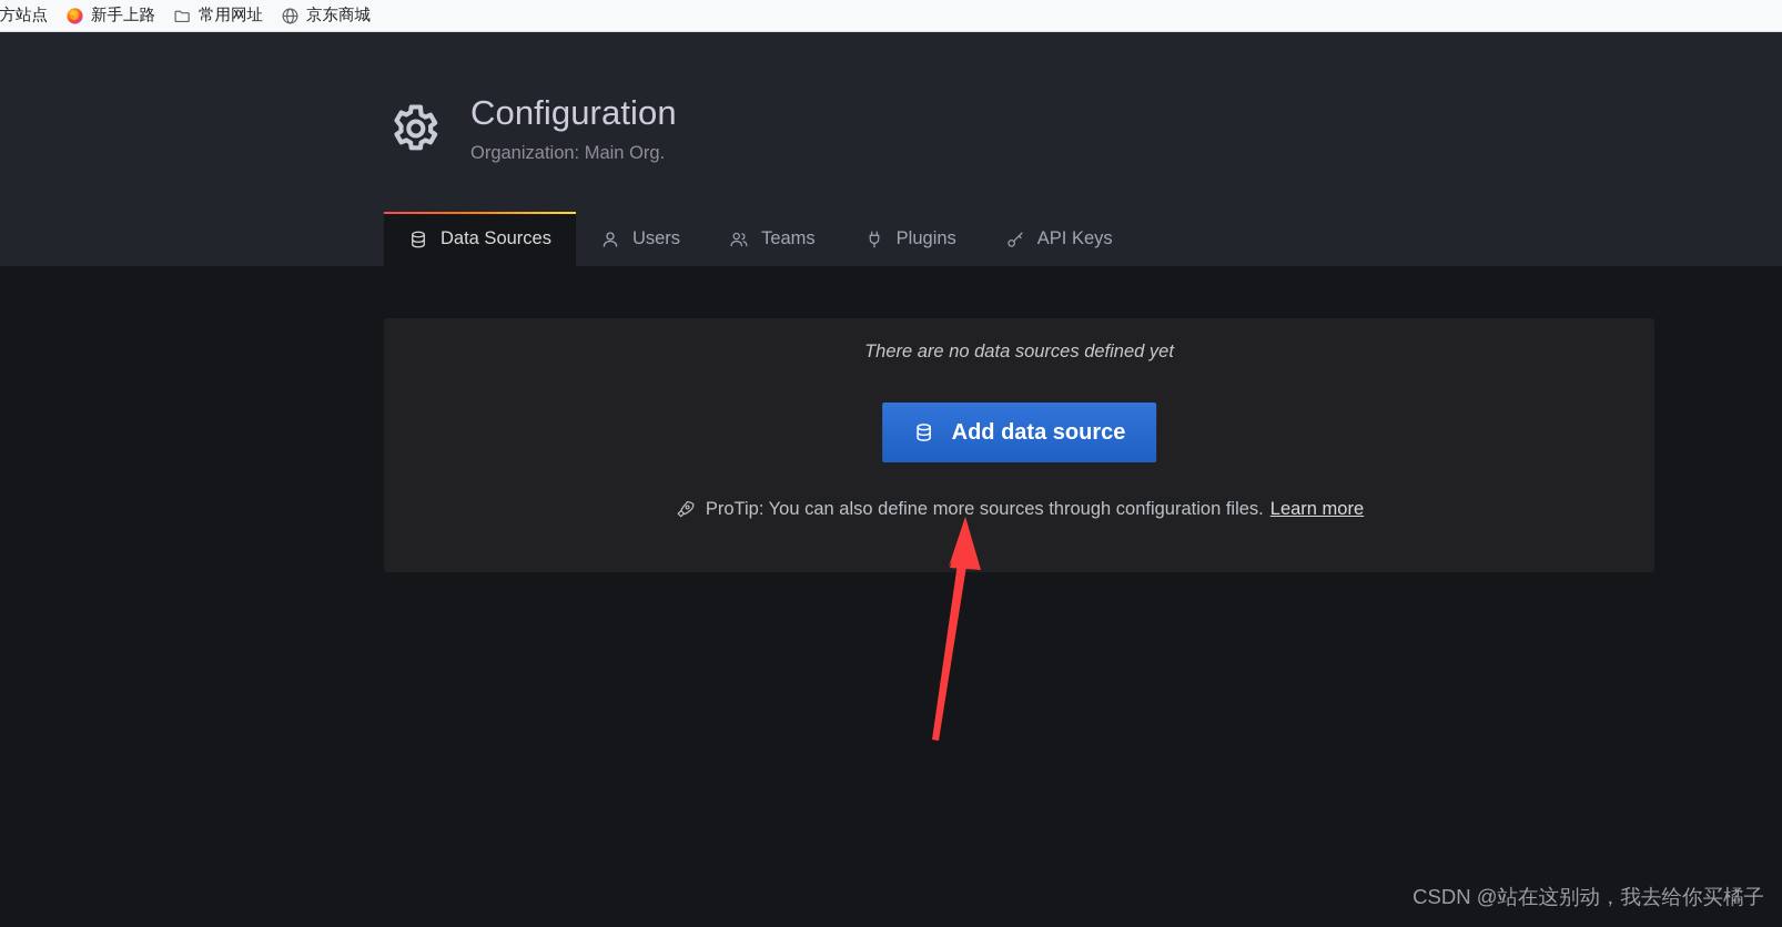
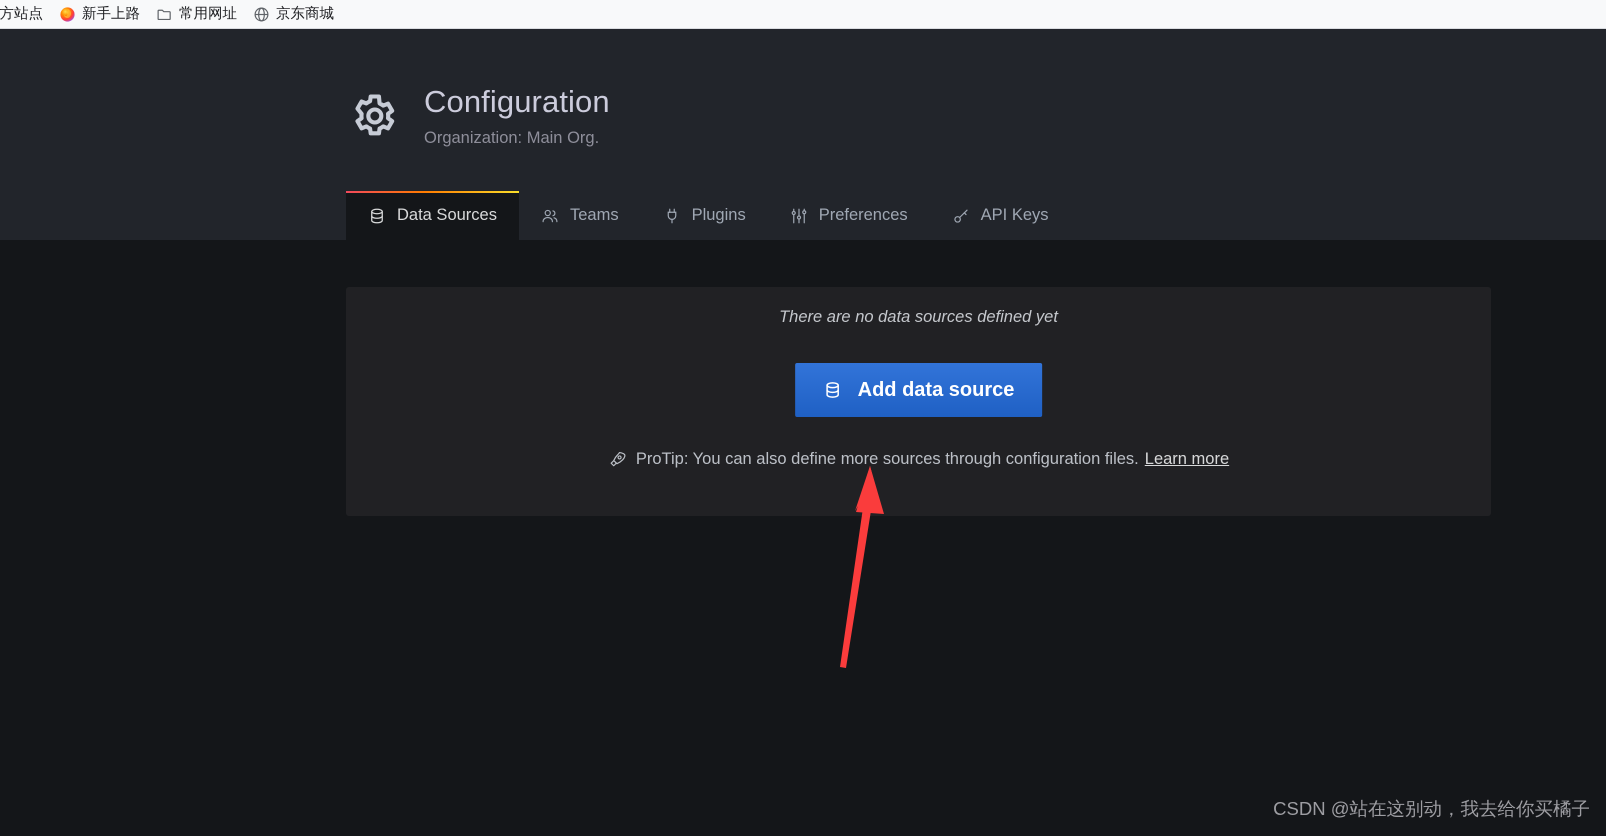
  方站点
  新手上路
  常用网址
  京东商城
  Configuration
  Organization: Main Org.
  Data Sources
- Users
  Teams
  Plugins
+ Preferences
  API Keys
  There are no data sources defined yet
  Add data source
  ProTip: You can also define more sources through configuration files.
  Learn more
  CSDN @站在这别动，我去给你买橘子
